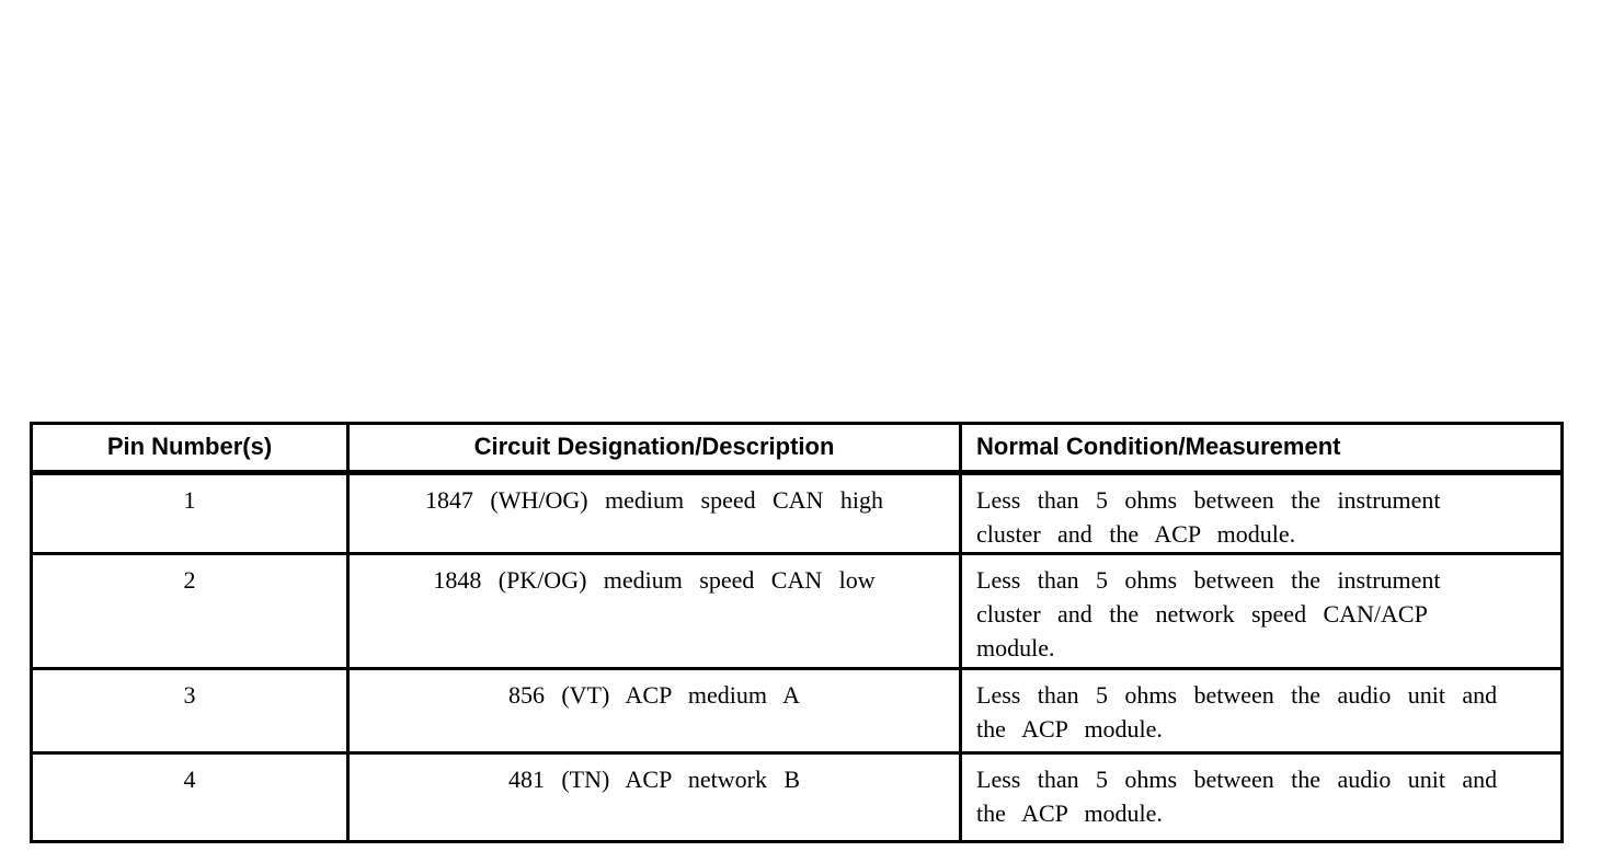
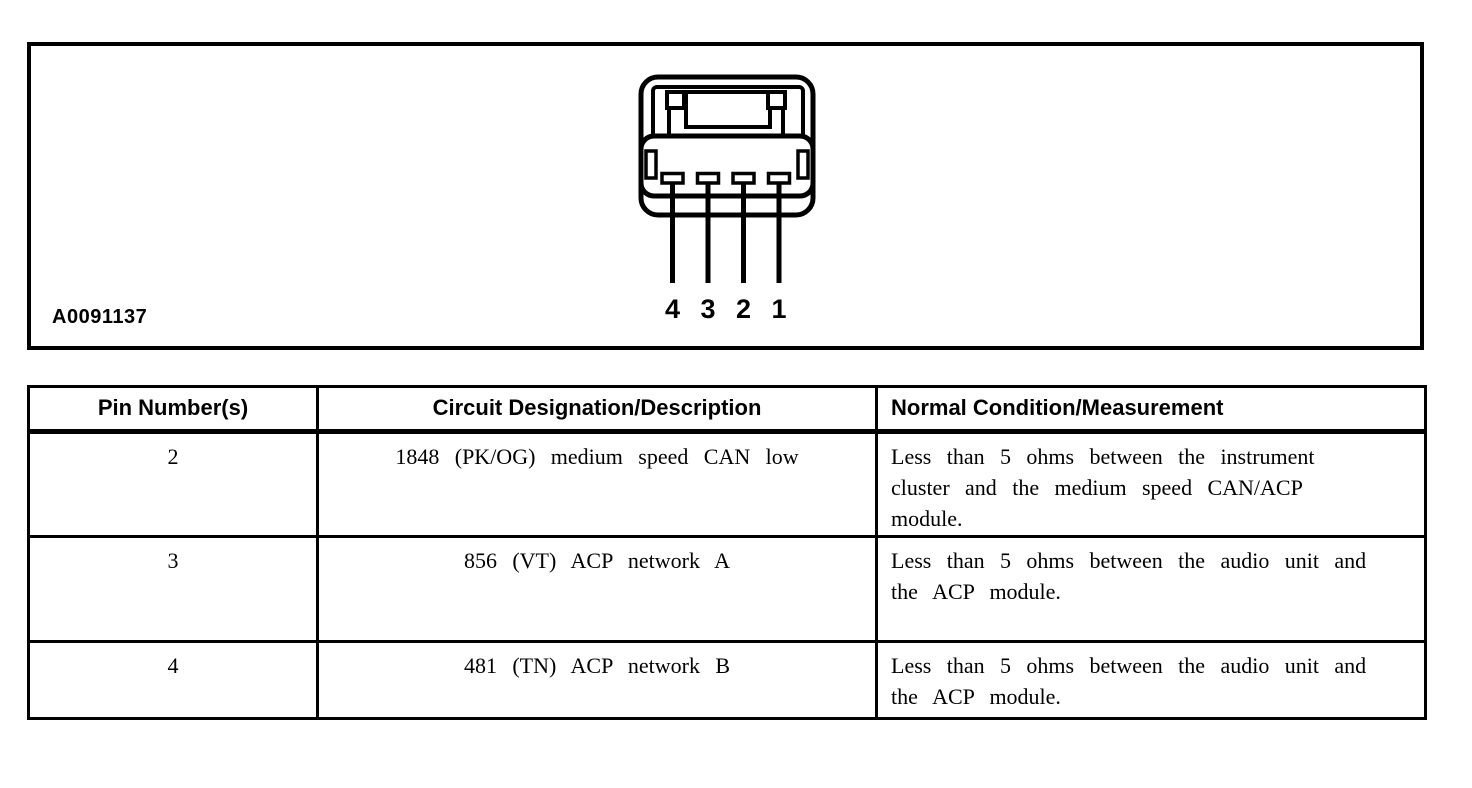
+ 4
+ 3
+ 2
+ 1
+ A0091137
  Pin Number(s)	Circuit Designation/Description	Normal Condition/Measurement
- 1	1847 (WH/OG) medium speed CAN high	Less than 5 ohms between the instrument cluster and the ACP module.
- 2	1848 (PK/OG) medium speed CAN low	Less than 5 ohms between the instrument cluster and the network speed CAN/ACP module.
+ 2	1848 (PK/OG) medium speed CAN low	Less than 5 ohms between the instrument cluster and the medium speed CAN/ACP module.
- 3	856 (VT) ACP medium A	Less than 5 ohms between the audio unit and the ACP module.
+ 3	856 (VT) ACP network A	Less than 5 ohms between the audio unit and the ACP module.
  4	481 (TN) ACP network B	Less than 5 ohms between the audio unit and the ACP module.
